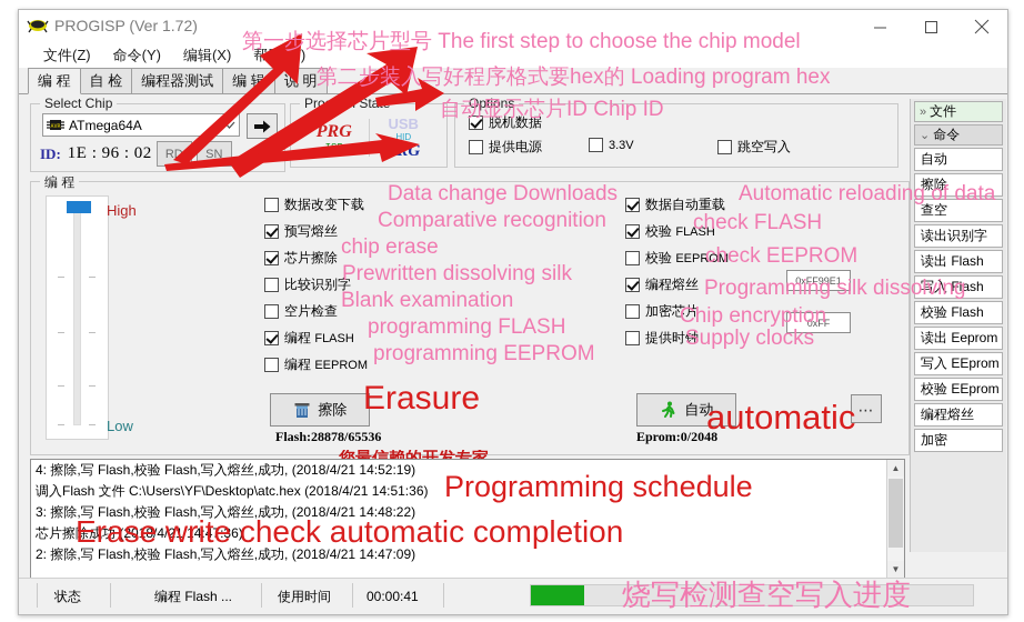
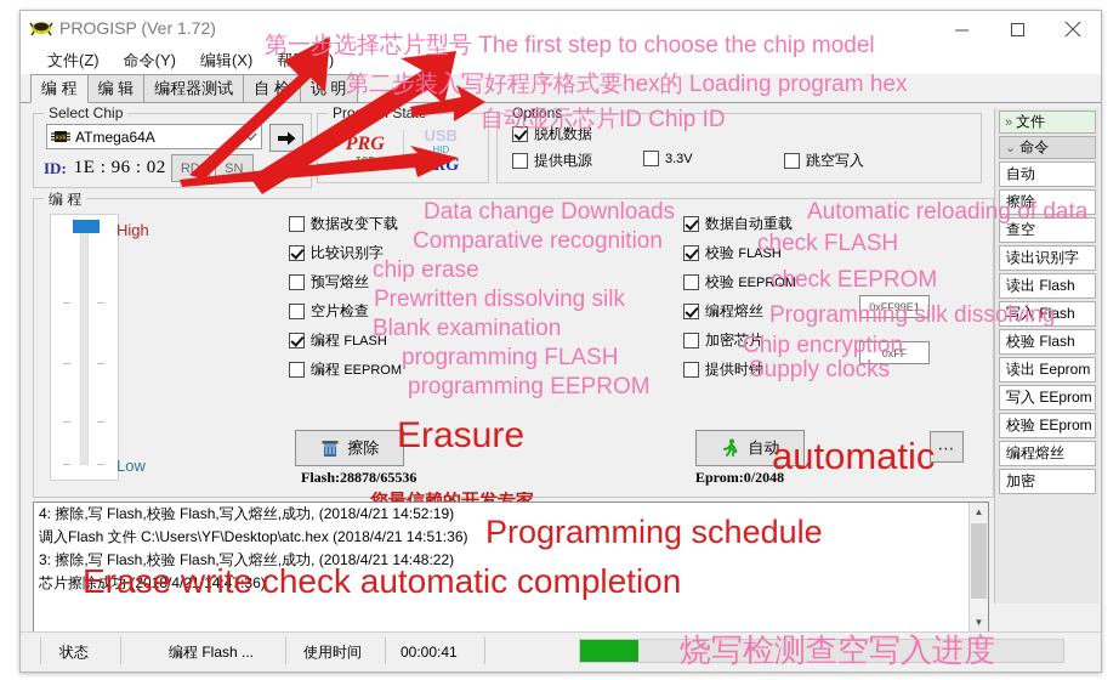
  PROGISP (Ver 1.72)
  文件(Z)
  命令(Y)
  编辑(X)
  编 程
- 自 检
+ 编 辑
  编程器测试
- 编 辑
+ 自 检
  说 明
  Select Chip
  ATmega64A
  ID:
  1E : 96 : 02
  RD
  SN
  PRG
  USB
  HID
  Options
  脱机数据
  提供电源
  3.3V
  跳空写入
  编 程
  High
  Low
  数据改变下载
- 预写熔丝
+ 比较识别字
- 芯片擦除
- 比较识别字
+ 预写熔丝
  空片检查
  编程 FLASH
  编程 EEPROM
  数据自动重载
  校验 FLASH
  校验 EEPROM
  编程熔丝
  加密芯片
  提供时钟
  0xFF99E1
  0xFF
  擦除
  Flash:28878/65536
  自动
  ⋯
  Eprom:0/2048
  »
  文件
  ⌄
  命令
  自动
  擦除
  查空
  读出识别字
  读出 Flash
  写入 Flash
  校验 Flash
  读出 Eeprom
  写入 EEprom
  校验 EEprom
  编程熔丝
  加密
  4: 擦除,写 Flash,校验 Flash,写入熔丝,成功, (2018/4/21 14:52:19)
  调入Flash 文件 C:\Users\YF\Desktop\atc.hex (2018/4/21 14:51:36)
  3: 擦除,写 Flash,校验 Flash,写入熔丝,成功, (2018/4/21 14:48:22)
  芯片擦除成功 (2018/4/21 14:47:36)
- 2: 擦除,写 Flash,校验 Flash,写入熔丝,成功, (2018/4/21 14:47:09)
  ▲
  ▼
  状态
  编程 Flash ...
  使用时间
  00:00:41
  第一步选择芯片型号 The first step to choose the chip model
  第二步装入写好程序格式要hex的 Loading program hex
  自动显示芯片ID Chip ID
  Data change Downloads
  Comparative recognition
  chip erase
  Prewritten dissolving silk
  Blank examination
  programming FLASH
  programming EEPROM
  Automatic reloading of data
  check FLASH
  check EEPROM
  Programming silk dissolving
  Chip encryption
  Supply clocks
  Erasure
  automatic
  Programming schedule
  Erase write check automatic completion
  烧写检测查空写入进度
